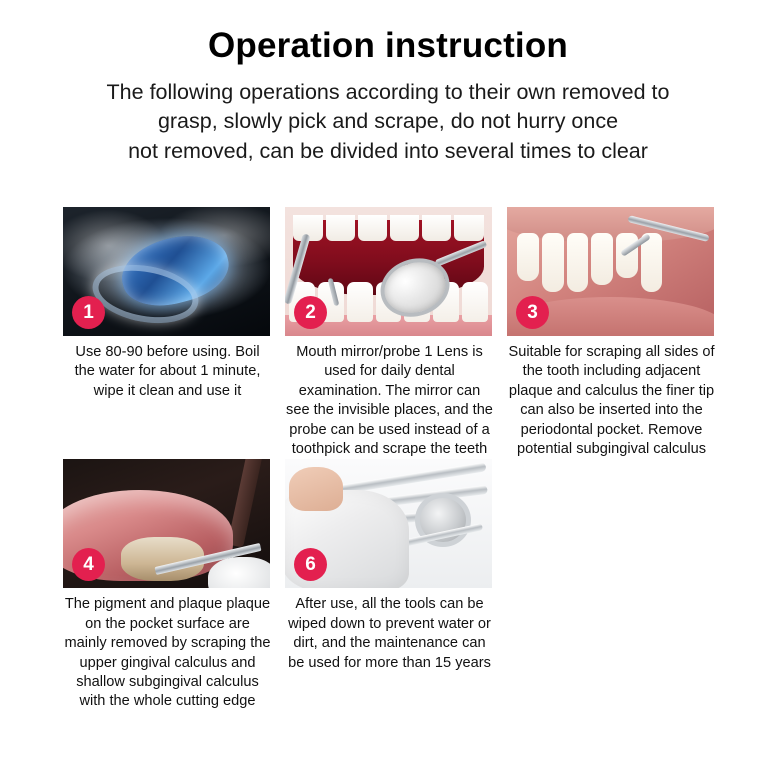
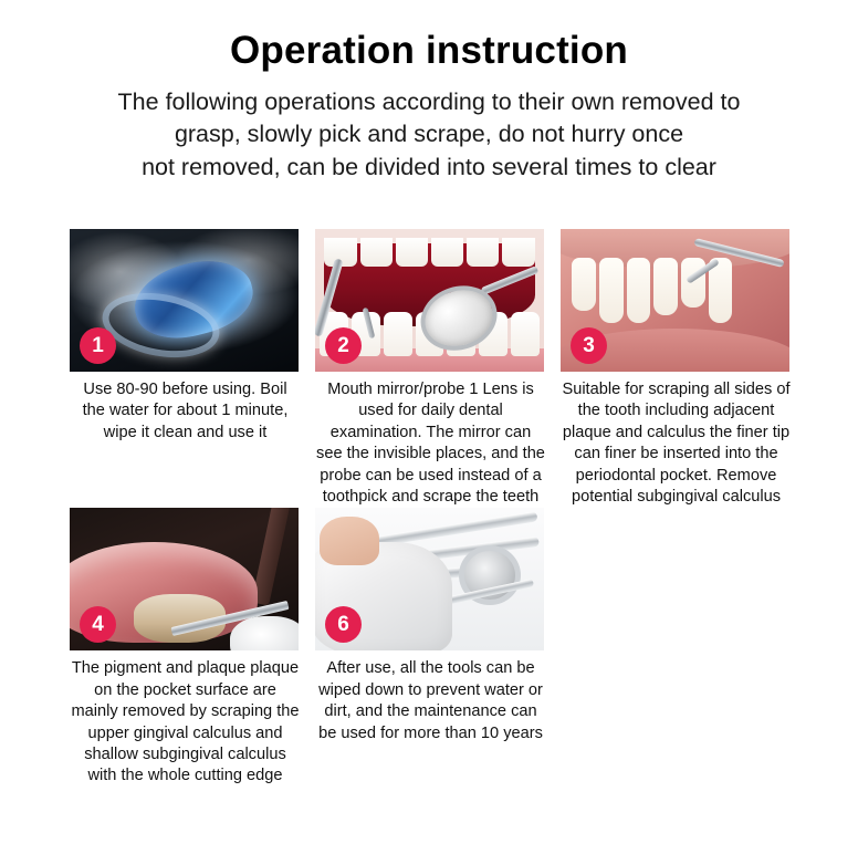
  Operation instruction
  The following operations according to their own removed to
  grasp, slowly pick and scrape, do not hurry once
  not removed, can be divided into several times to clear
  1
  Use 80-90 before using. Boil the water for about 1 minute, wipe it clean and use it
  2
  Mouth mirror/probe 1 Lens is used for daily dental examination. The mirror can see the invisible places, and the probe can be used instead of a toothpick and scrape the teeth
  3
- Suitable for scraping all sides of the tooth including adjacent plaque and calculus the finer tip can also be inserted into the periodontal pocket. Remove potential subgingival calculus
+ Suitable for scraping all sides of the tooth including adjacent plaque and calculus the finer tip can finer be inserted into the periodontal pocket. Remove potential subgingival calculus
  4
  The pigment and plaque plaque on the pocket surface are mainly removed by scraping the upper gingival calculus and shallow subgingival calculus with the whole cutting edge
  6
- After use, all the tools can be wiped down to prevent water or dirt, and the maintenance can be used for more than 15 years
+ After use, all the tools can be wiped down to prevent water or dirt, and the maintenance can be used for more than 10 years
